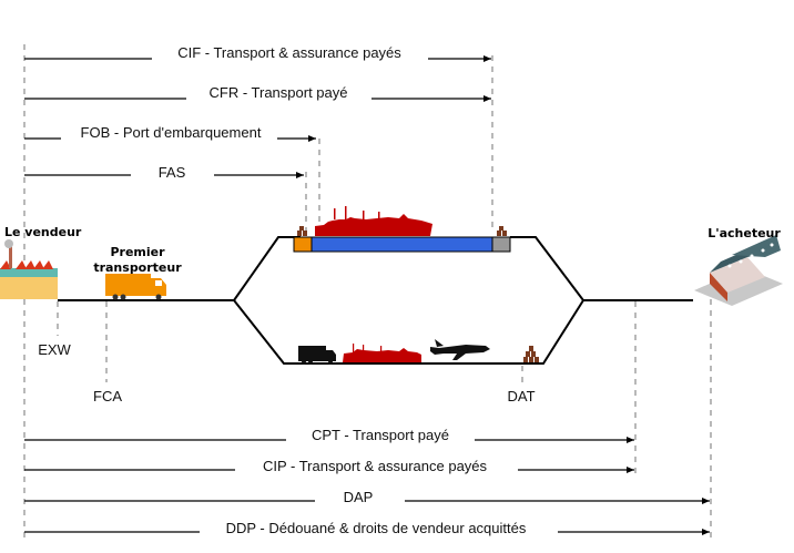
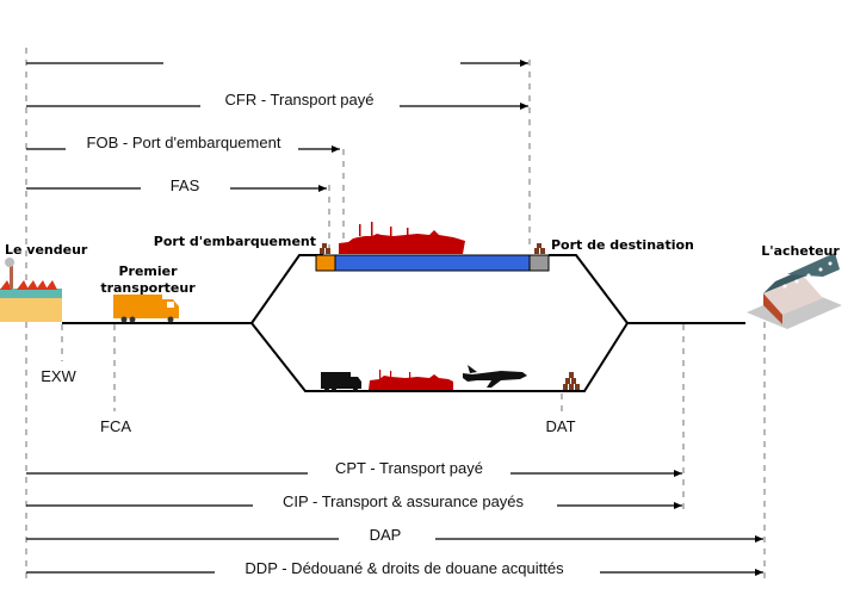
- CIF - Transport & assurance payés
  CFR - Transport payé
  FOB - Port d'embarquement
  FAS
  Le vendeur
  Premier
  transporteur
+ Port d'embarquement
+ Port de destination
  L'acheteur
  EXW
  FCA
  DAT
  CPT - Transport payé
  CIP - Transport & assurance payés
  DAP
- DDP - Dédouané & droits de vendeur acquittés
+ DDP - Dédouané & droits de douane acquittés
